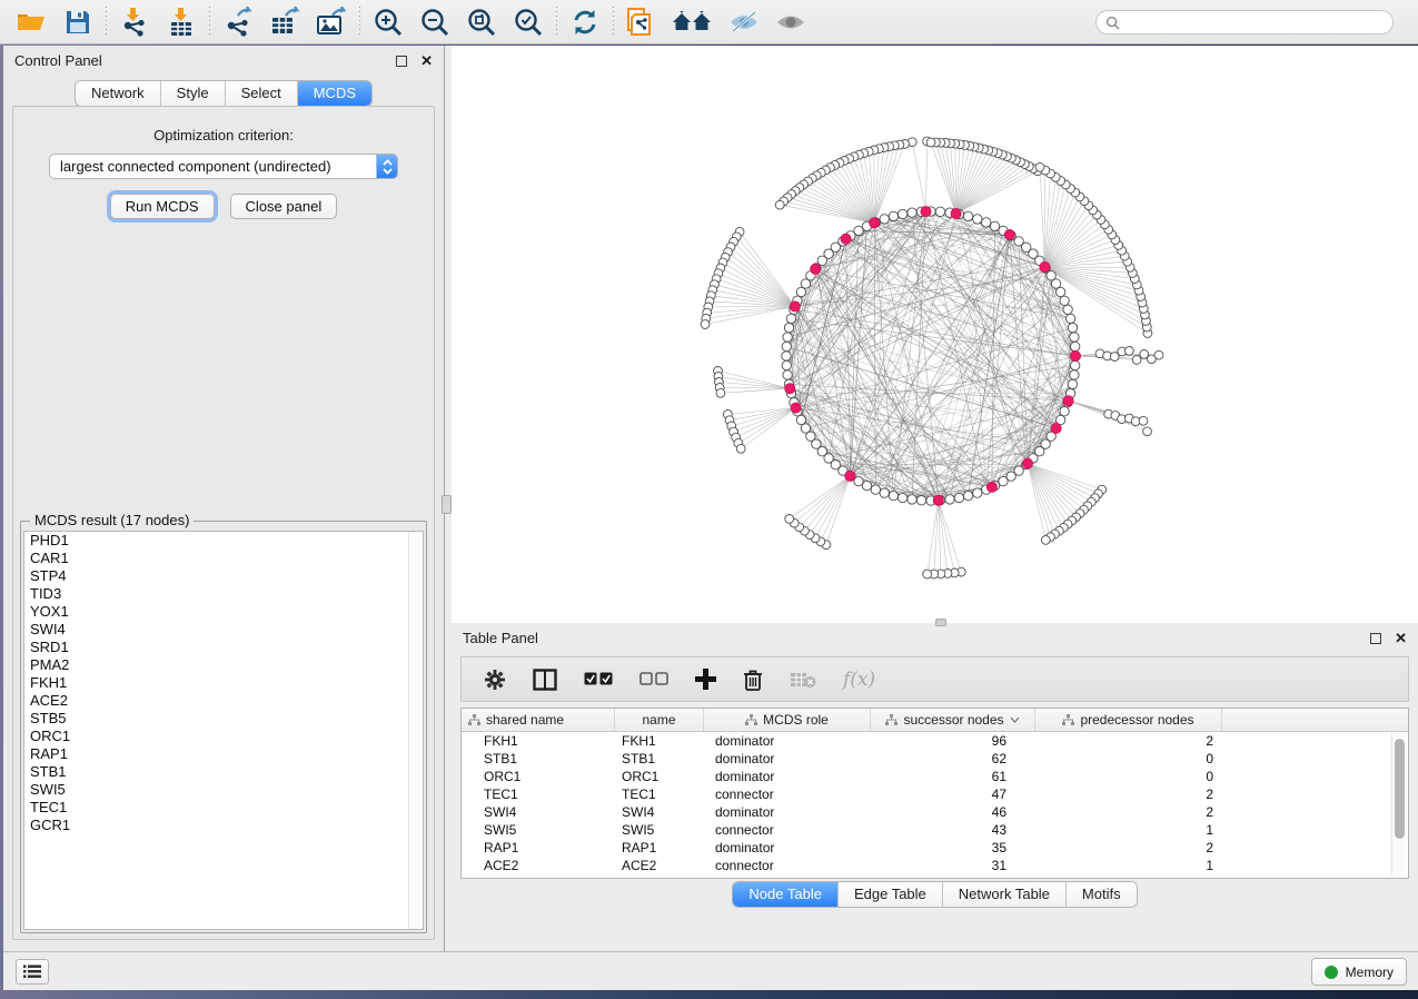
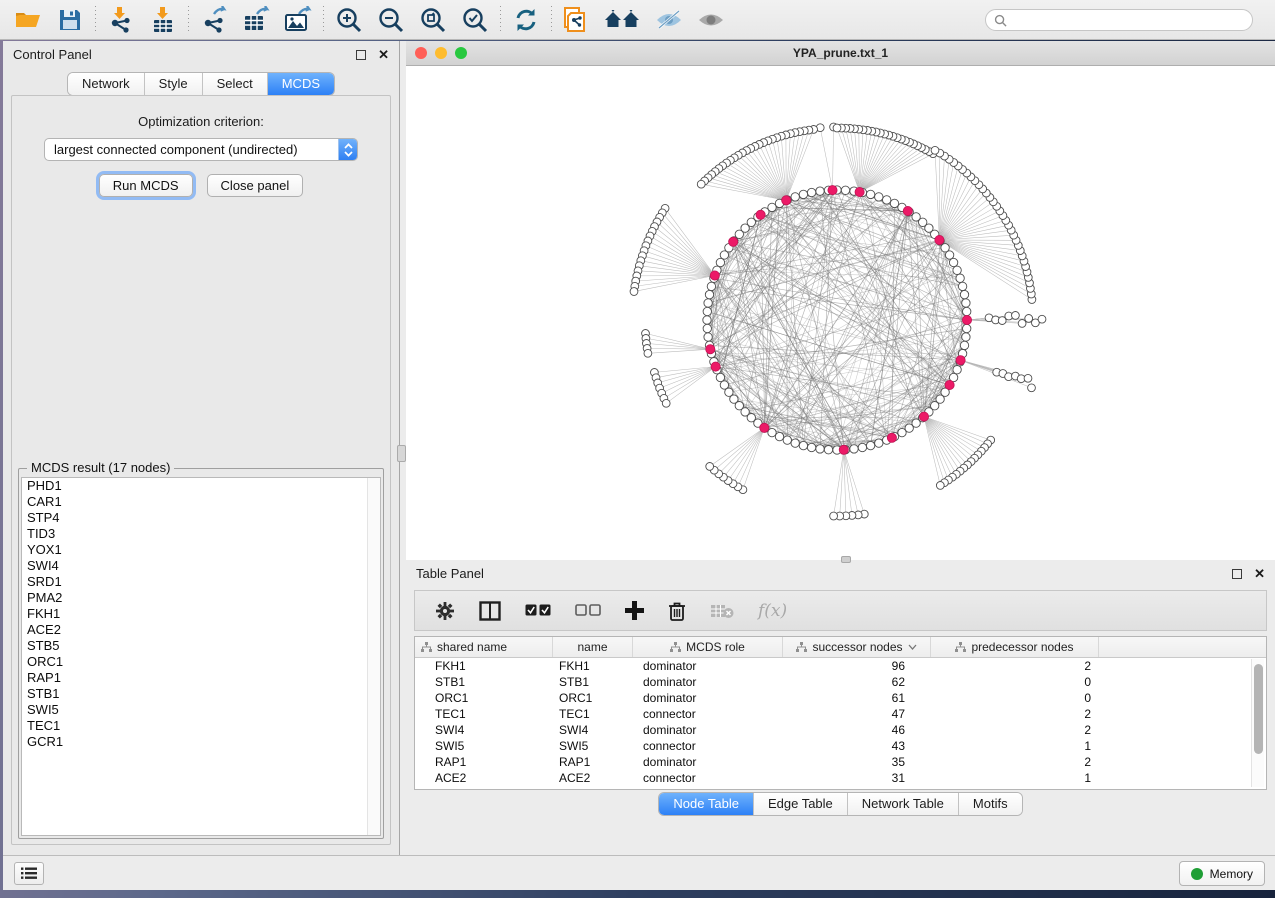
  Control Panel
  ✕
  Network
  Style
  Select
  MCDS
  Optimization criterion:
  largest connected component (undirected)
  Run MCDS
  Close panel
  MCDS result (17 nodes)
  PHD1
  CAR1
  STP4
  TID3
  YOX1
  SWI4
  SRD1
  PMA2
  FKH1
  ACE2
  STB5
  ORC1
  RAP1
  STB1
  SWI5
  TEC1
  GCR1
+ YPA_prune.txt_1
  Table Panel
  ✕
  f(x)
  shared name
  name
  MCDS role
  successor nodes
  predecessor nodes
  FKH1
  FKH1
  dominator
  96
  2
  STB1
  STB1
  dominator
  62
  0
  ORC1
  ORC1
  dominator
  61
  0
  TEC1
  TEC1
  connector
  47
  2
  SWI4
  SWI4
  dominator
  46
  2
  SWI5
  SWI5
  connector
  43
  1
  RAP1
  RAP1
  dominator
  35
  2
  ACE2
  ACE2
  connector
  31
  1
  Node Table
  Edge Table
  Network Table
  Motifs
  Memory
